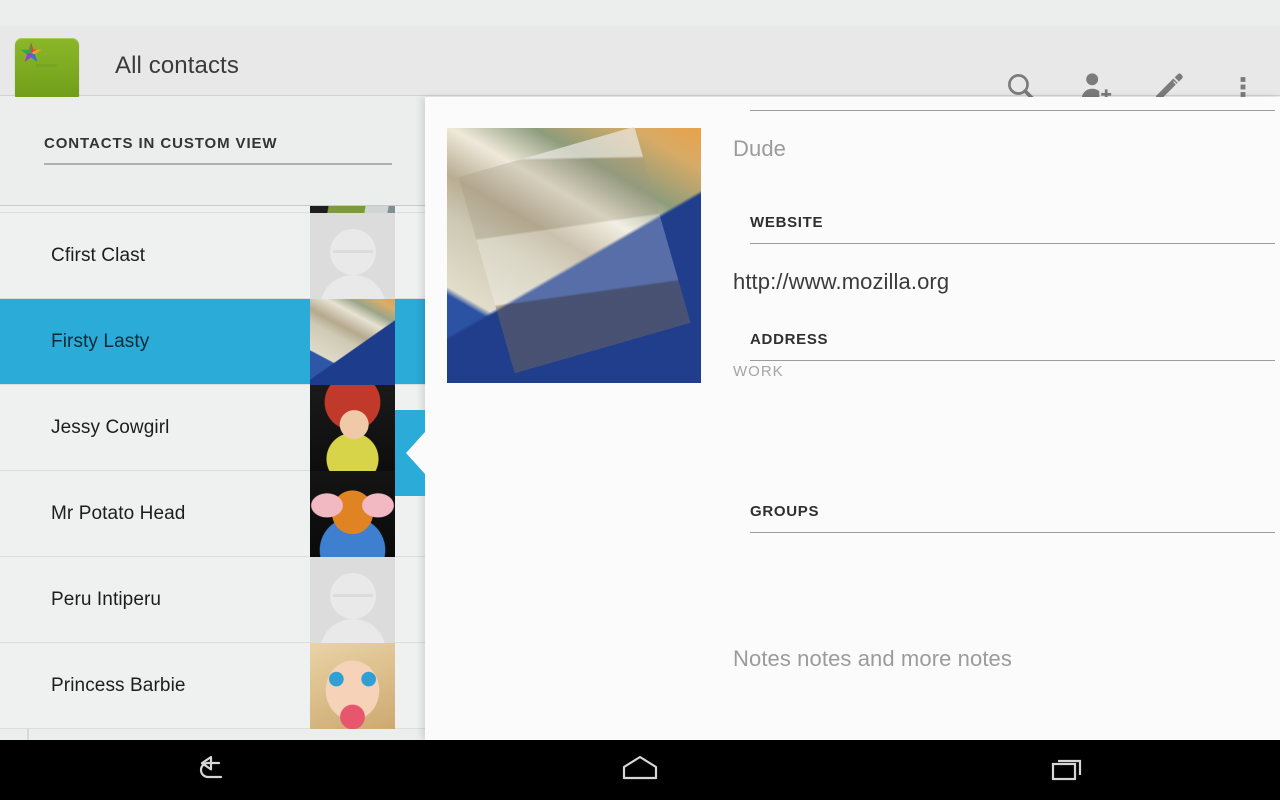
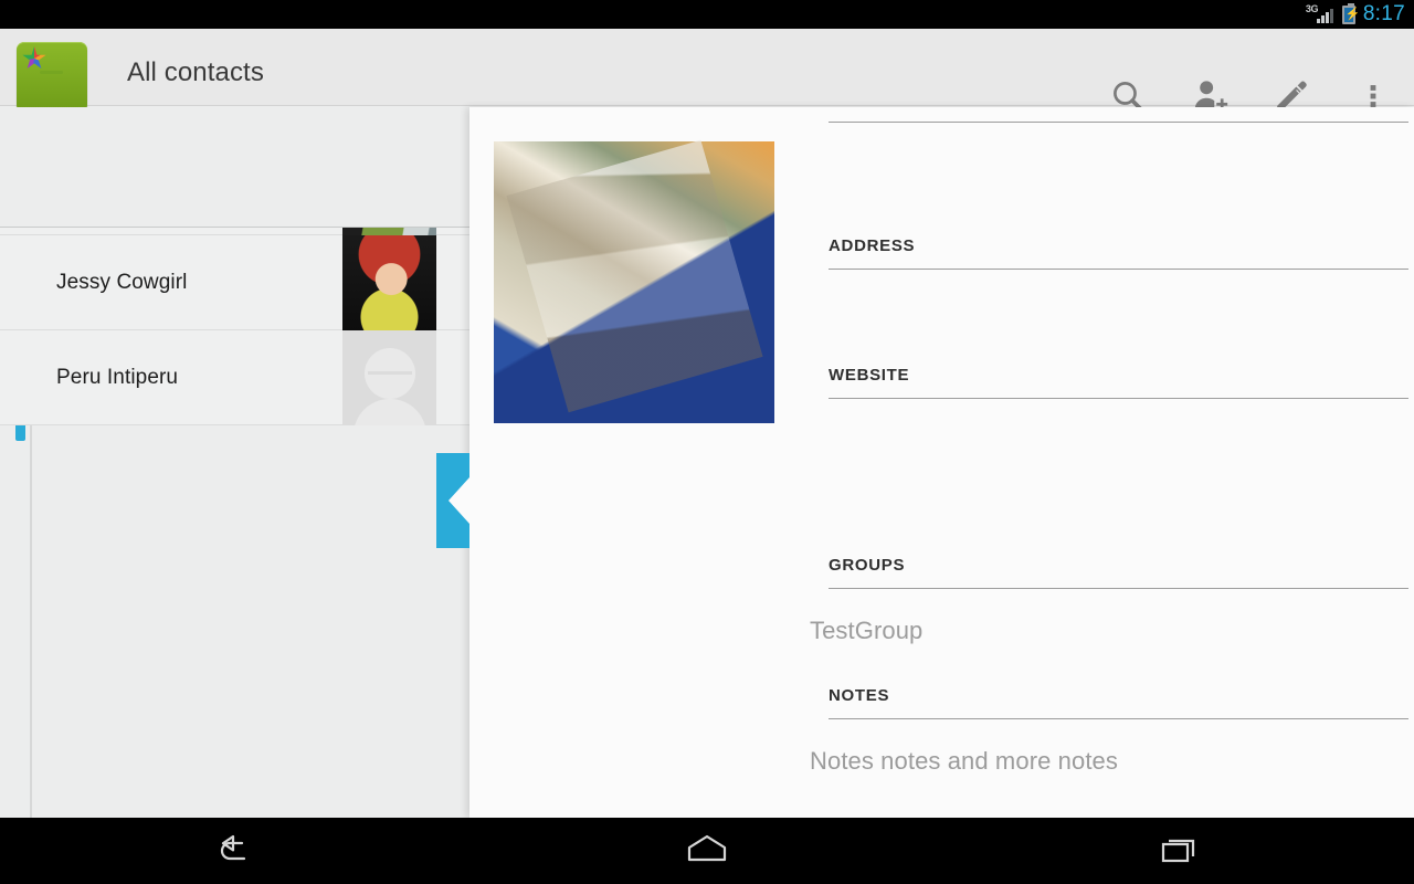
+ 3G
+ ⚡
+ 8:17
  All contacts
- CONTACTS IN CUSTOM VIEW
- Cfirst Clast
- Firsty Lasty
  Jessy Cowgirl
- Mr Potato Head
  Peru Intiperu
- Princess Barbie
- Dude
- WEBSITE
+ ADDRESS
- http://www.mozilla.org
- ADDRESS
+ WEBSITE
- WORK
  GROUPS
+ TestGroup
+ NOTES
  Notes notes and more notes
